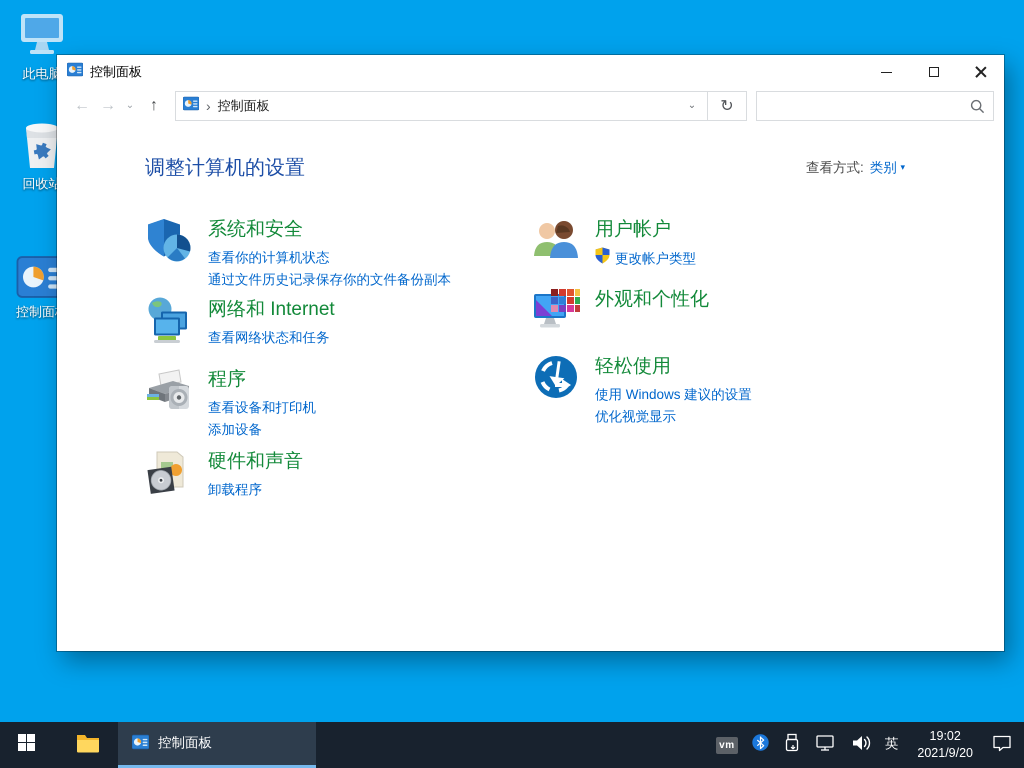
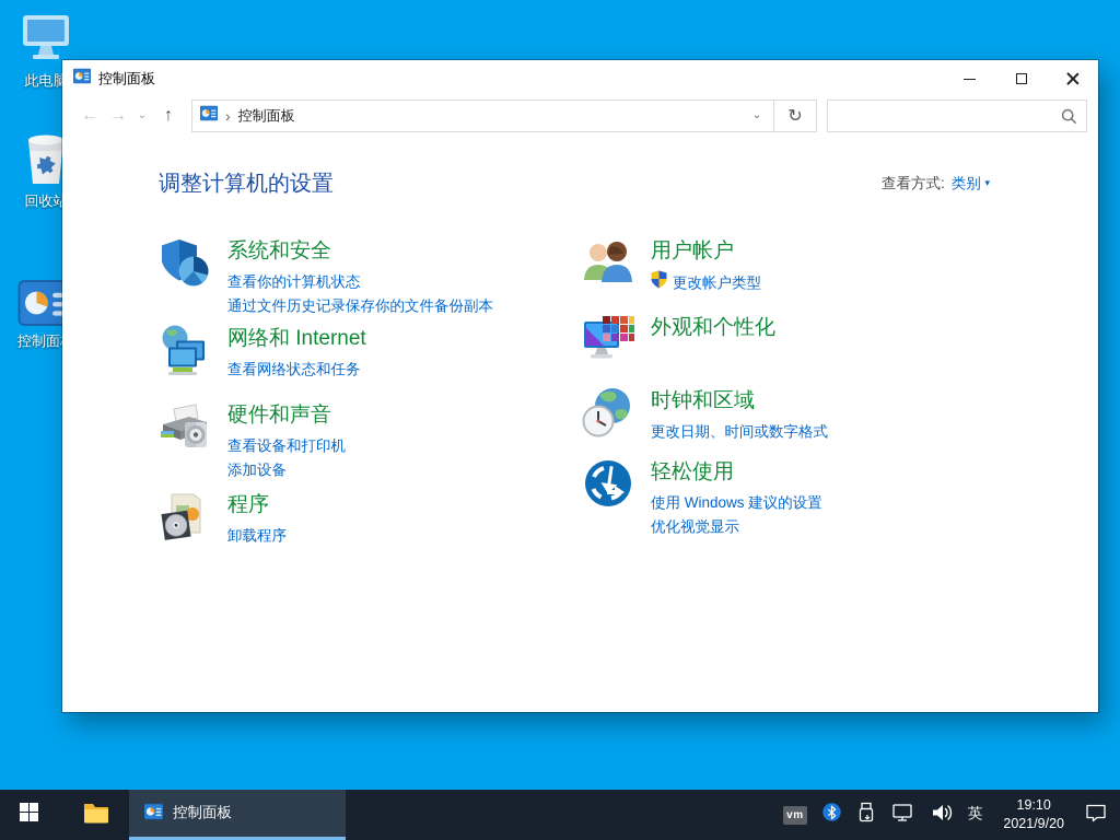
  此电脑
  回收站
  控制面
  控制面板
  ←
  →
  ⌄
  ↑
  ›
  控制面板
  ⌄
  ↻
  调整计算机的设置
  查看方式: 类别 ▾
  系统和安全
  查看你的计算机状态
  通过文件历史记录保存你的文件备份副本
  网络和 Internet
  查看网络状态和任务
- 程序
+ 硬件和声音
  查看设备和打印机
  添加设备
- 硬件和声音
+ 程序
  卸载程序
  用户帐户
  更改帐户类型
  外观和个性化
+ 时钟和区域
+ 更改日期、时间或数字格式
  轻松使用
  使用 Windows 建议的设置
  优化视觉显示
  控制面板
  vm
  英
- 19:02
+ 19:10
  2021/9/20
